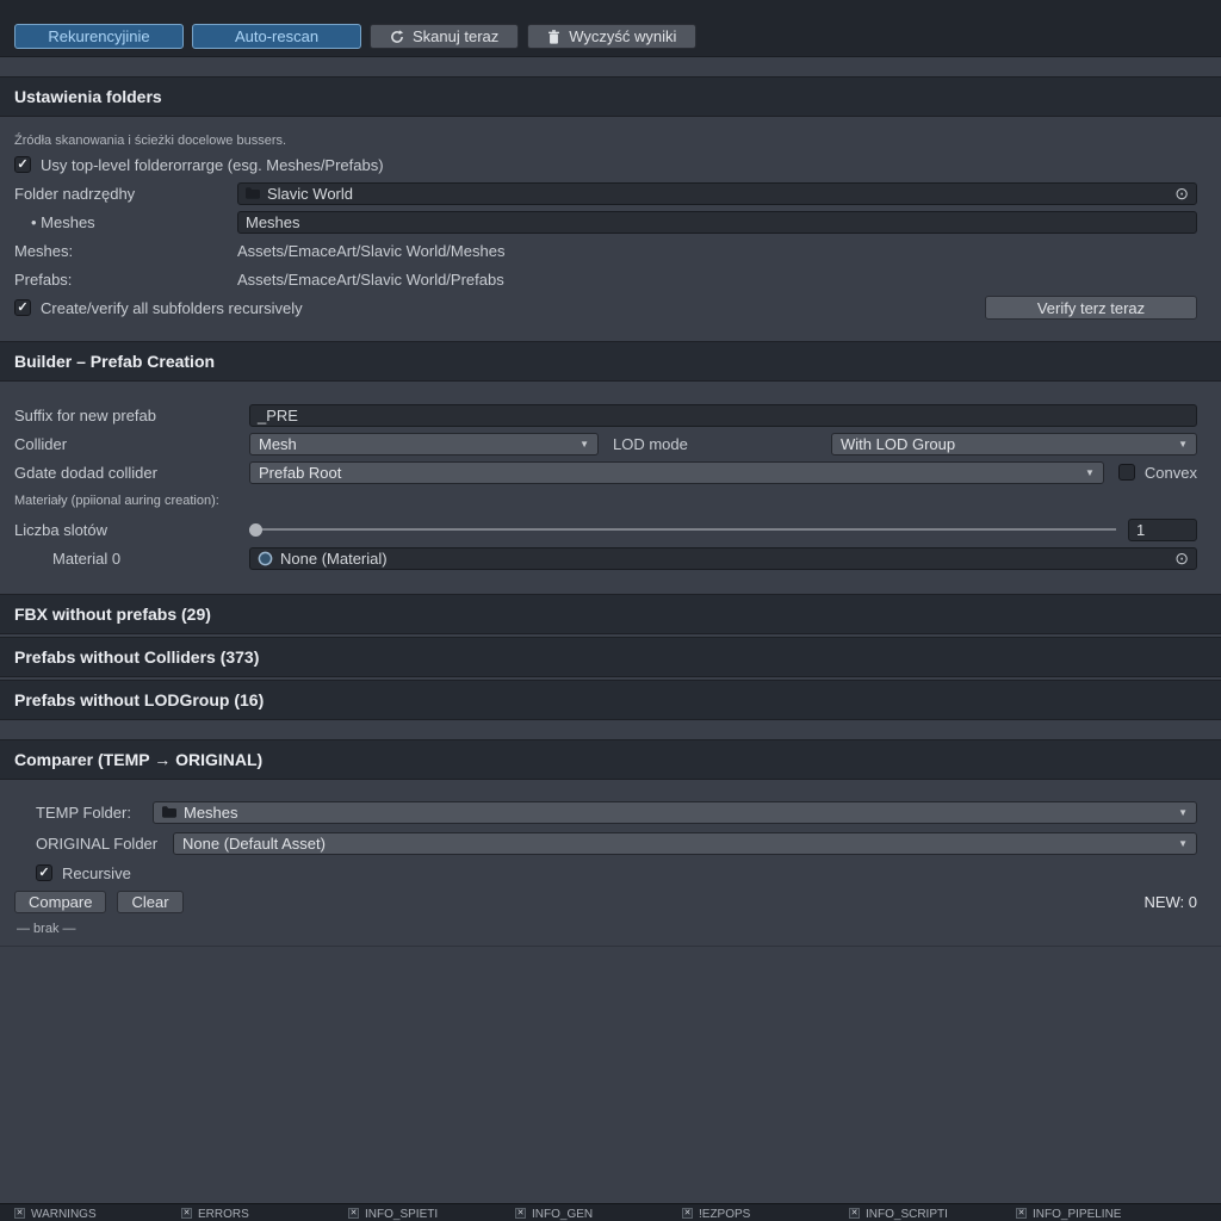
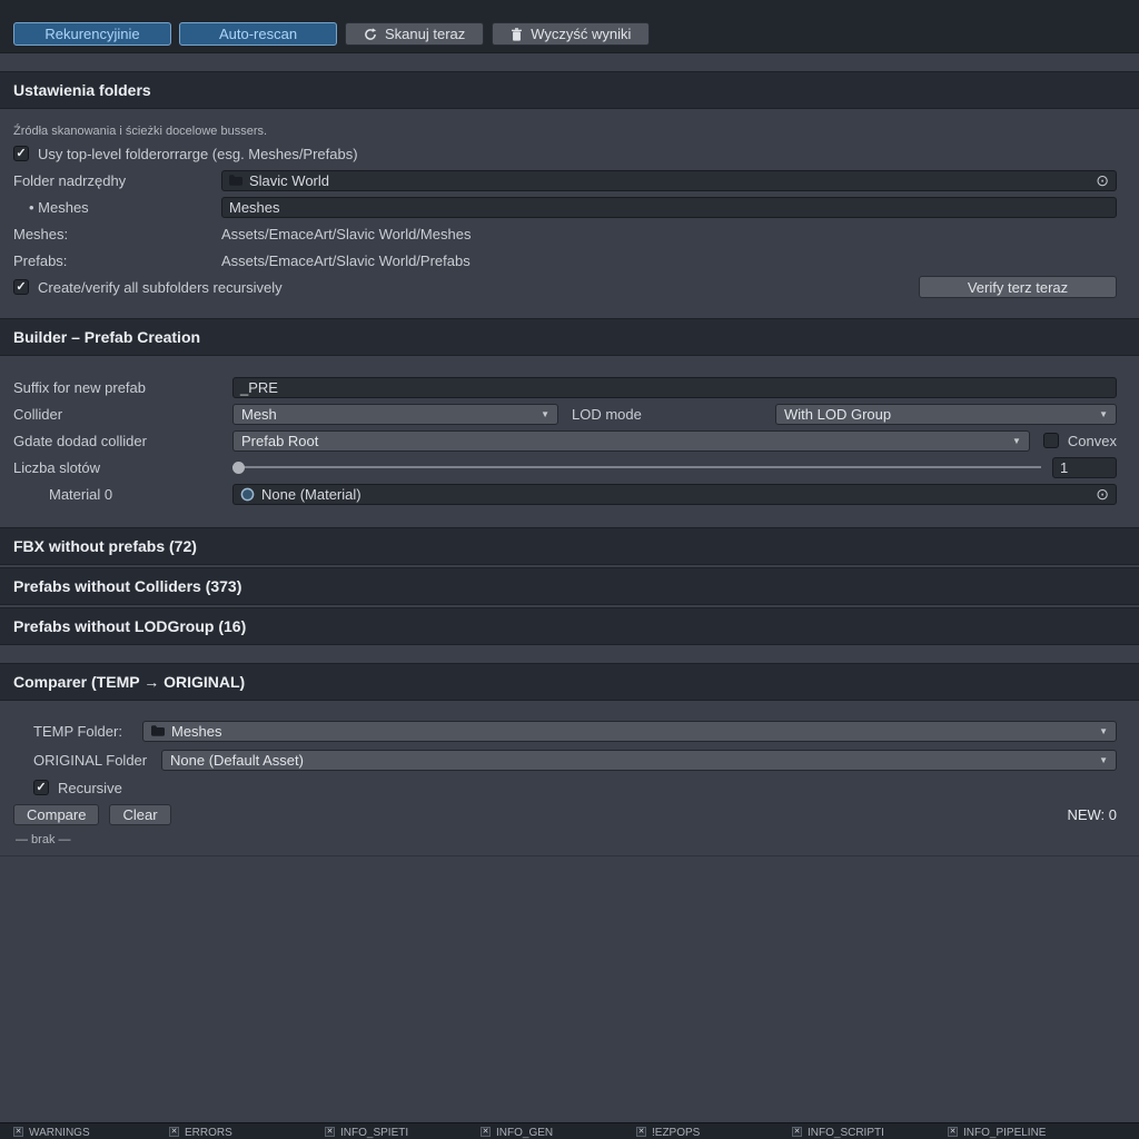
  Rekurencyjinie
  Auto-rescan
  Skanuj teraz
  Wyczyść wyniki
  Ustawienia folders
  Źródła skanowania i ścieżki docelowe bussers.
  ✓
  Usy top-level folderorrarge (esg. Meshes/Prefabs)
  Folder nadrzędhy
  Slavic World
  ⊙
  • Meshes
  Meshes
  Meshes:
  Assets/EmaceArt/Slavic World/Meshes
  Prefabs:
  Assets/EmaceArt/Slavic World/Prefabs
  ✓
  Create/verify all subfolders recursively
  Verify terz teraz
  Builder – Prefab Creation
  Suffix for new prefab
  _PRE
  Collider
  Mesh
  ▼
  LOD mode
  With LOD Group
  ▼
  Gdate dodad collider
  Prefab Root
  ▼
  Convex
- Materiały (ppiional auring creation):
  Liczba slotów
  1
  Material 0
  None (Material)
  ⊙
- FBX without prefabs (29)
+ FBX without prefabs (72)
  Prefabs without Colliders (373)
  Prefabs without LODGroup (16)
  Comparer (TEMP → ORIGINAL)
  TEMP Folder:
  Meshes
  ▼
  ORIGINAL Folder
  None (Default Asset)
  ▼
  ✓
  Recursive
  Compare
  Clear
  NEW: 0
  — brak —
  WARNINGS
  ERRORS
  INFO_SPIETI
  INFO_GEN
  !EZPOPS
  INFO_SCRIPTI
  INFO_PIPELINE
